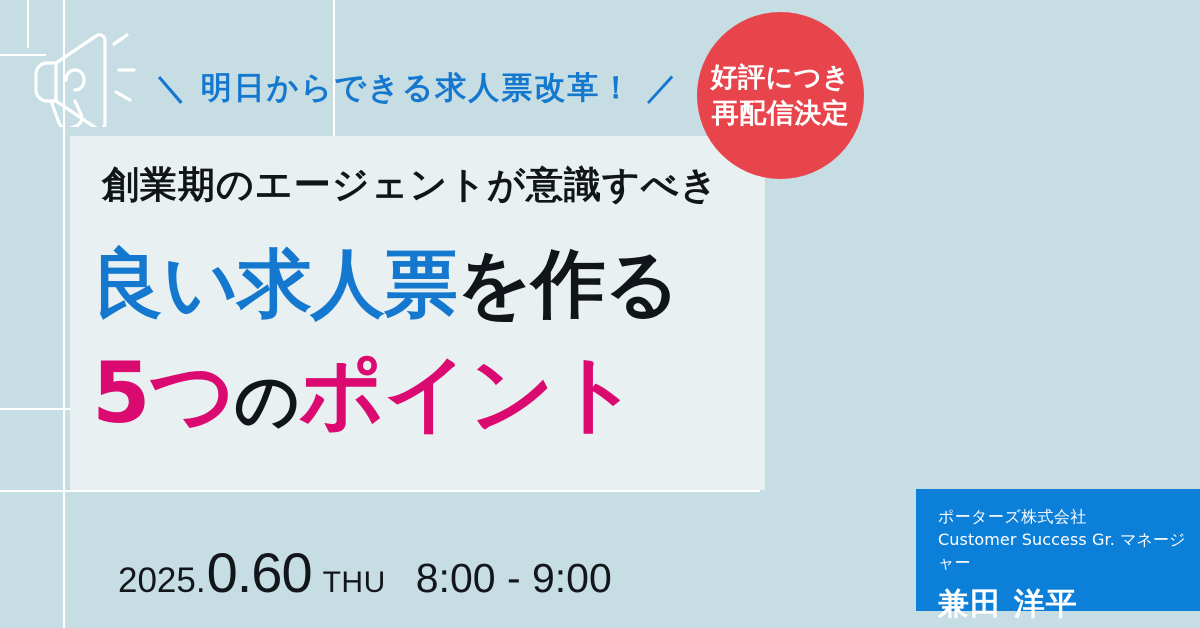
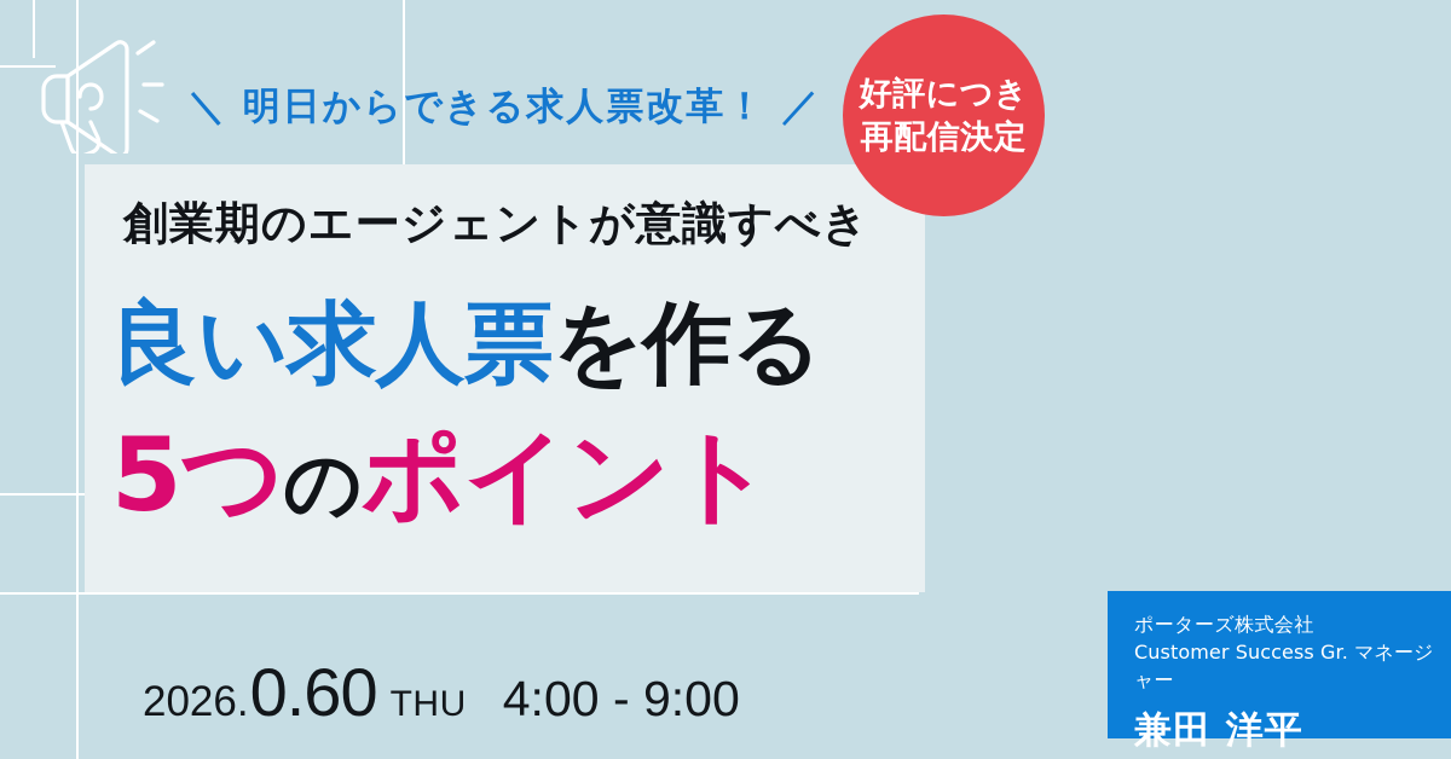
  ＼ 明日からできる求人票改革！ ／
  好評につき
  再配信決定
  創業期のエージェントが意識すべき
  良い求人票を作る
  5つのポイント
- 2025.
+ 2026.
  0.60
  THU
- 8:00 - 9:00
+ 4:00 - 9:00
  ポーターズ株式会社
  Customer Success Gr. マネージャー
  兼田 洋平
